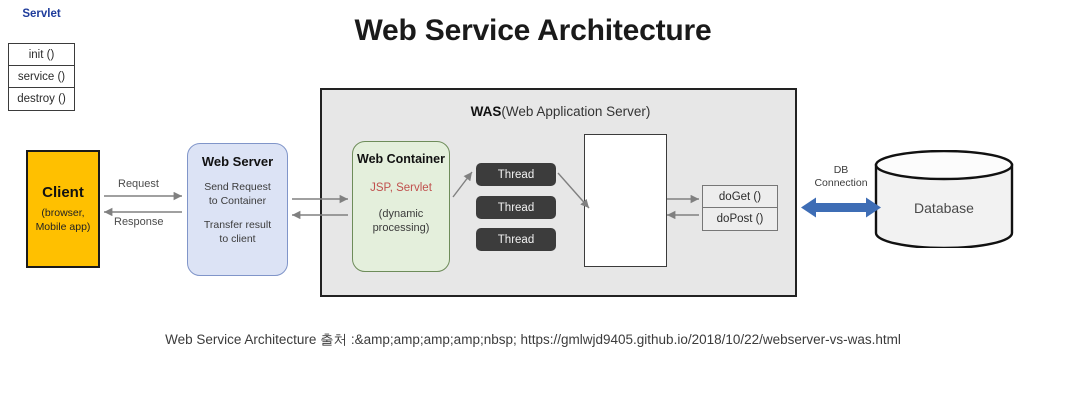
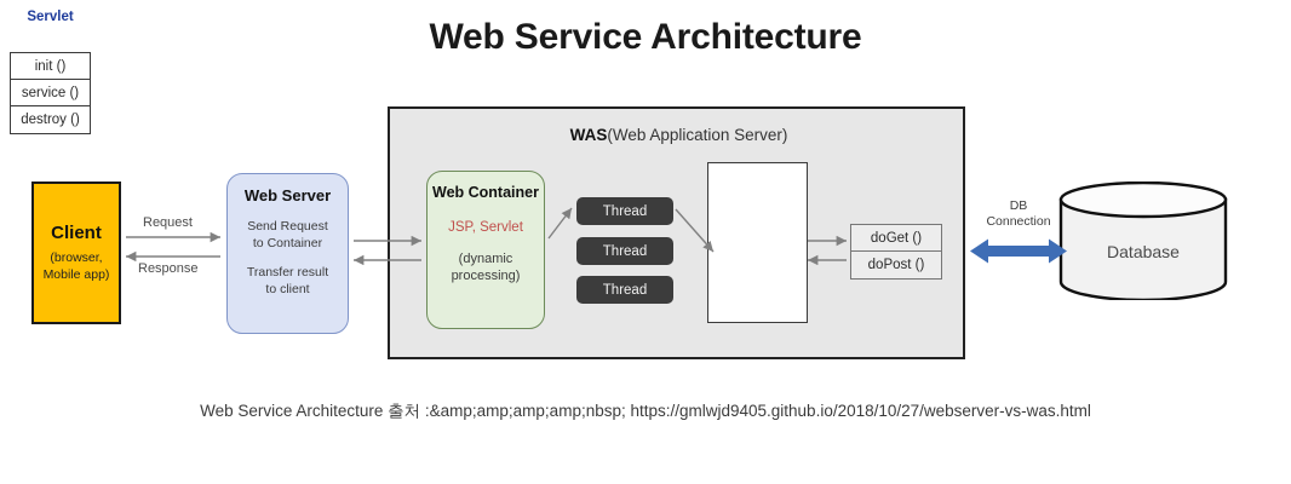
  Web Service Architecture
  Client
  (browser,
  Mobile app)
  Request
  Response
  Web Server
  Send Request
  to Container
  Transfer result
  to client
  WAS(Web Application Server)
  Web Container
  JSP, Servlet
  (dynamic
  processing)
  Thread
  Thread
  Thread
  Servlet
  init ()
  service ()
  destroy ()
  doGet ()
  doPost ()
  DB
  Connection
  Database
- Web Service Architecture 출처 :&amp;amp;amp;amp;nbsp; https://gmlwjd9405.github.io/2018/10/22/webserver-vs-was.html
+ Web Service Architecture 출처 :&amp;amp;amp;amp;nbsp; https://gmlwjd9405.github.io/2018/10/27/webserver-vs-was.html
